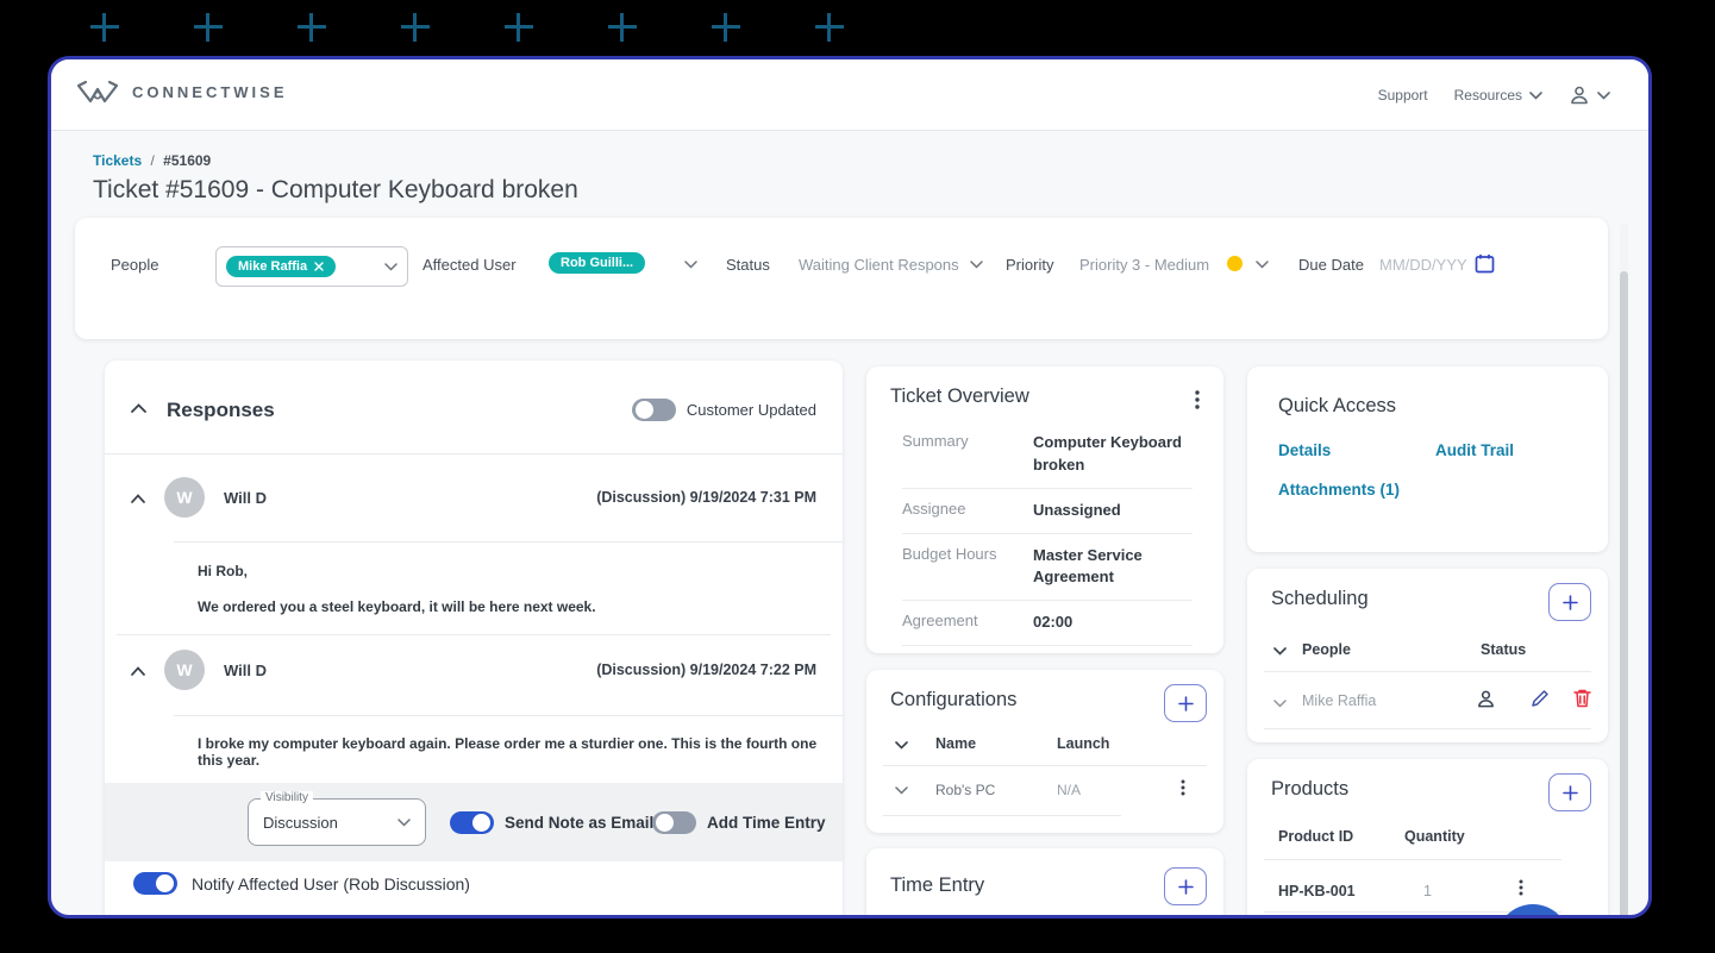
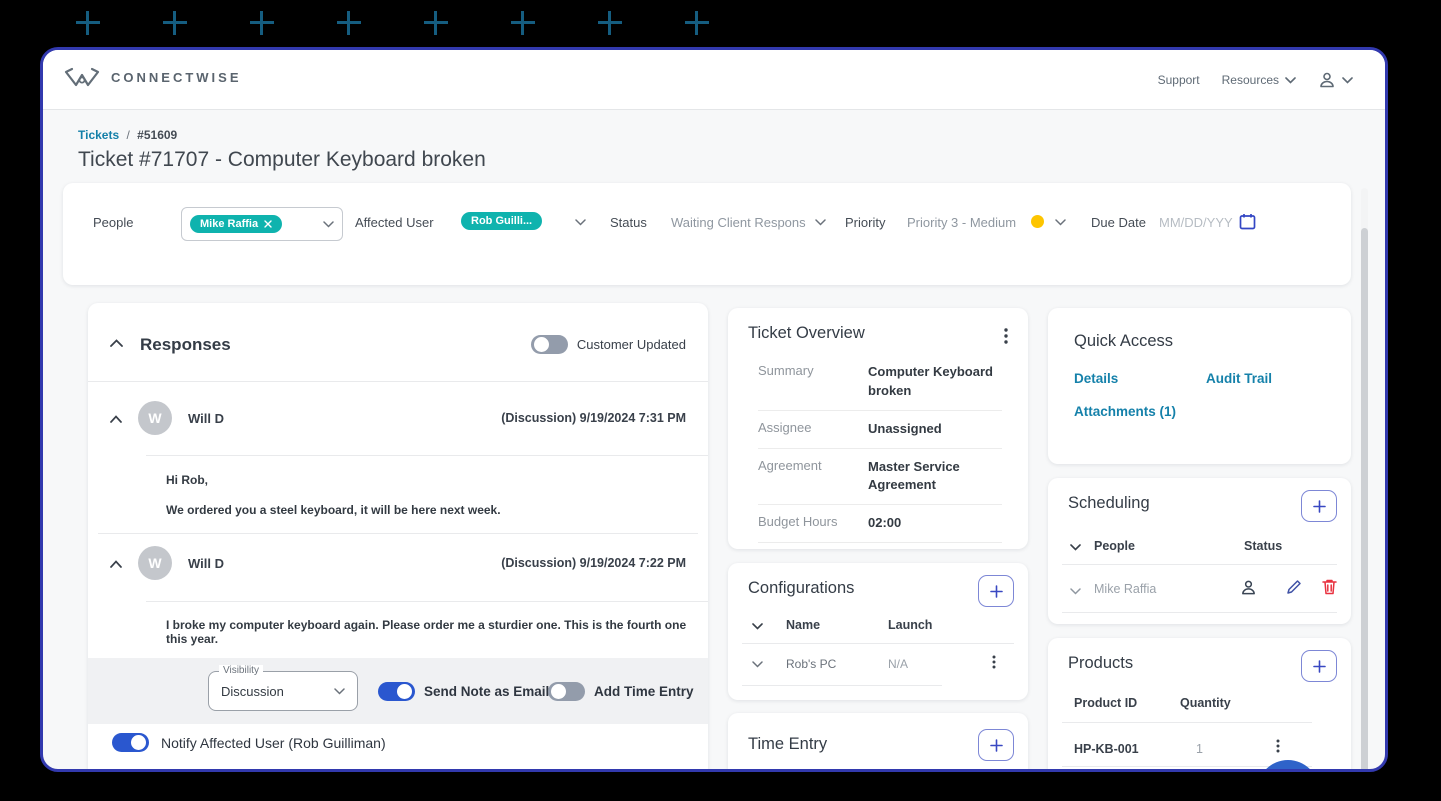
  CONNECTWISE
  Support
  Resources
  Tickets / #51609
- Ticket #51609 - Computer Keyboard broken
+ Ticket #71707 - Computer Keyboard broken
  People
  Mike Raffia
  Affected User
  Rob Guilli...
  Status
  Waiting Client Respons
  Priority
  Priority 3 - Medium
  Due Date
  MM/DD/YYY
  Responses
  Customer Updated
  W
  Will D
  (Discussion) 9/19/2024 7:31 PM
  Hi Rob,
  We ordered you a steel keyboard, it will be here next week.
  W
  Will D
  (Discussion) 9/19/2024 7:22 PM
  I broke my computer keyboard again. Please order me a sturdier one. This is the fourth one this year.
  Visibility
  Discussion
  Send Note as Emai
  Add Time Entry
- Notify Affected User (Rob Discussion)
+ Notify Affected User (Rob Guilliman)
  Ticket Overview
  Summary
  Computer Keyboard broken
  Assignee
  Unassigned
- Budget Hours
+ Agreement
  Master Service Agreement
- Agreement
+ Budget Hours
  02:00
  Configurations
  Name
  Launch
  Rob's PC
  N/A
  Time Entry
  Quick Access
  Details
  Audit Trail
  Attachments (1)
  Scheduling
  People
  Status
  Mike Raffia
  Products
  Product ID
  Quantity
  HP-KB-001
  1
